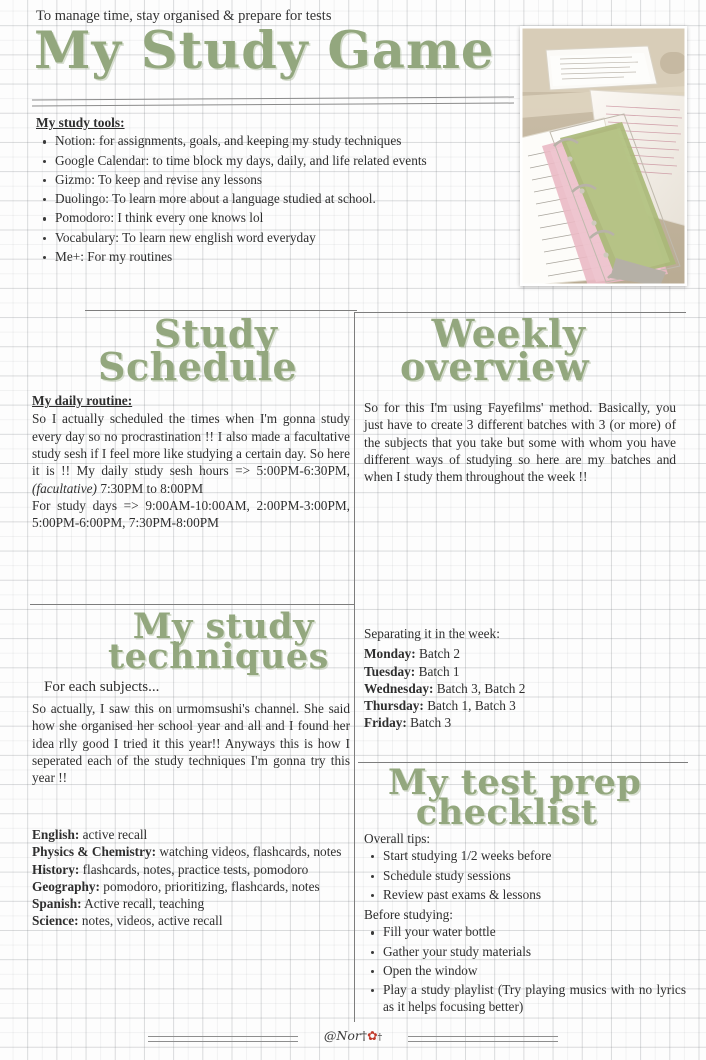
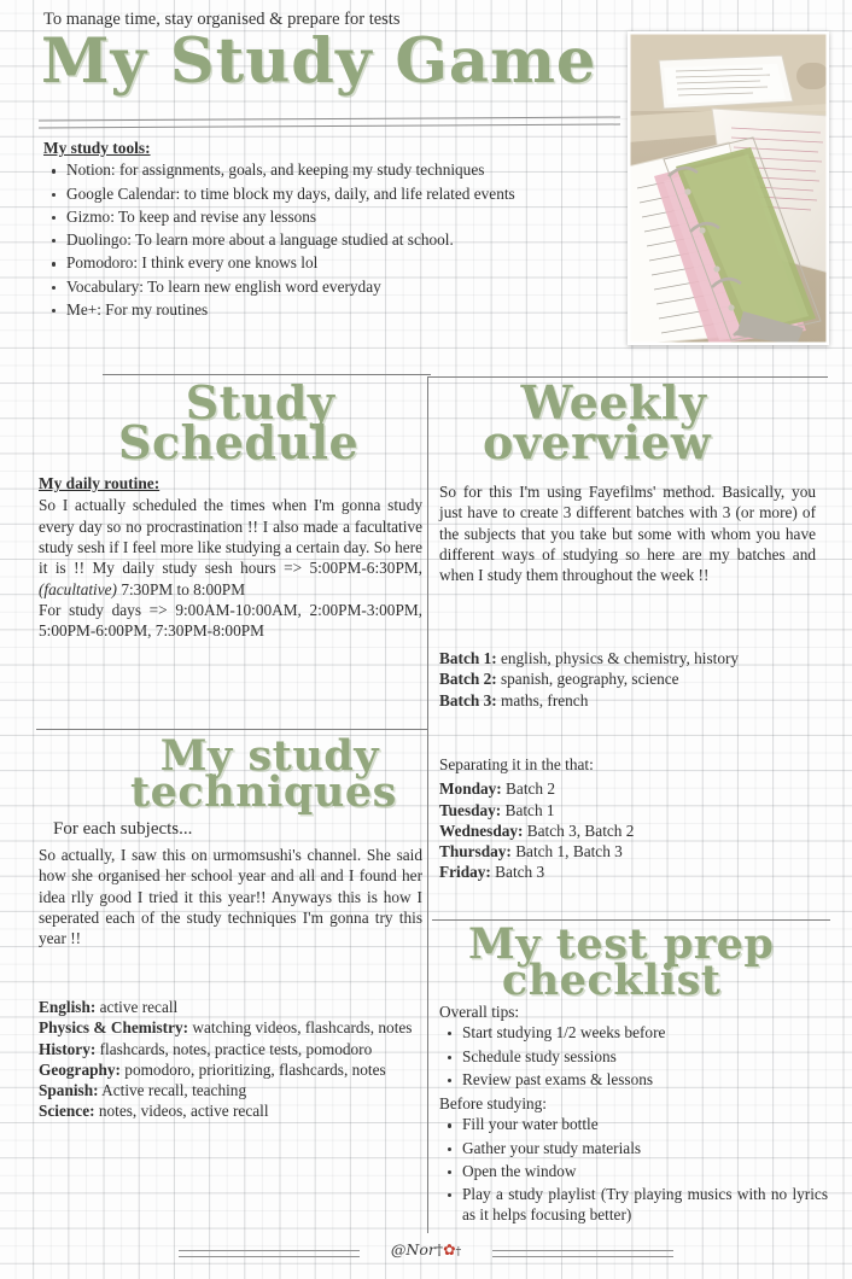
  To manage time, stay organised & prepare for tests
  My Study Game
  My study tools:
  Notion: for assignments, goals, and keeping my study techniques
  Google Calendar: to time block my days, daily, and life related events
  Gizmo: To keep and revise any lessons
  Duolingo: To learn more about a language studied at school.
  Pomodoro: I think every one knows lol
  Vocabulary: To learn new english word everyday
  Me+: For my routines
  Study
  Schedule
  My daily routine:
  So I actually scheduled the times when I'm gonna study every day so no procrastination !! I also made a facultative study sesh if I feel more like studying a certain day. So here it is !! My daily study sesh hours => 5:00PM-6:30PM, (facultative) 7:30PM to 8:00PM
  For study days => 9:00AM-10:00AM, 2:00PM-3:00PM, 5:00PM-6:00PM, 7:30PM-8:00PM
  Weekly
  overview
  So for this I'm using Fayefilms' method. Basically, you just have to create 3 different batches with 3 (or more) of the subjects that you take but some with whom you have different ways of studying so here are my batches and when I study them throughout the week !!
+ Batch 1: english, physics & chemistry, history
+ Batch 2: spanish, geography, science
+ Batch 3: maths, french
- Separating it in the week:
+ Separating it in the that:
  Monday: Batch 2
  Tuesday: Batch 1
  Wednesday: Batch 3, Batch 2
  Thursday: Batch 1, Batch 3
  Friday: Batch 3
  My study
  techniques
  For each subjects...
  So actually, I saw this on urmomsushi's channel. She said how she organised her school year and all and I found her idea rlly good I tried it this year!! Anyways this is how I seperated each of the study techniques I'm gonna try this year !!
  English: active recall
  Physics & Chemistry: watching videos, flashcards, notes
  History: flashcards, notes, practice tests, pomodoro
  Geography: pomodoro, prioritizing, flashcards, notes
  Spanish: Active recall, teaching
  Science: notes, videos, active recall
  My test prep
  checklist
  Overall tips:
  Start studying 1/2 weeks before
  Schedule study sessions
  Review past exams & lessons
  Before studying:
  Fill your water bottle
  Gather your study materials
  Open the window
  Play a study playlist (Try playing musics with no lyrics as it helps focusing better)
  @Nor†✿†
